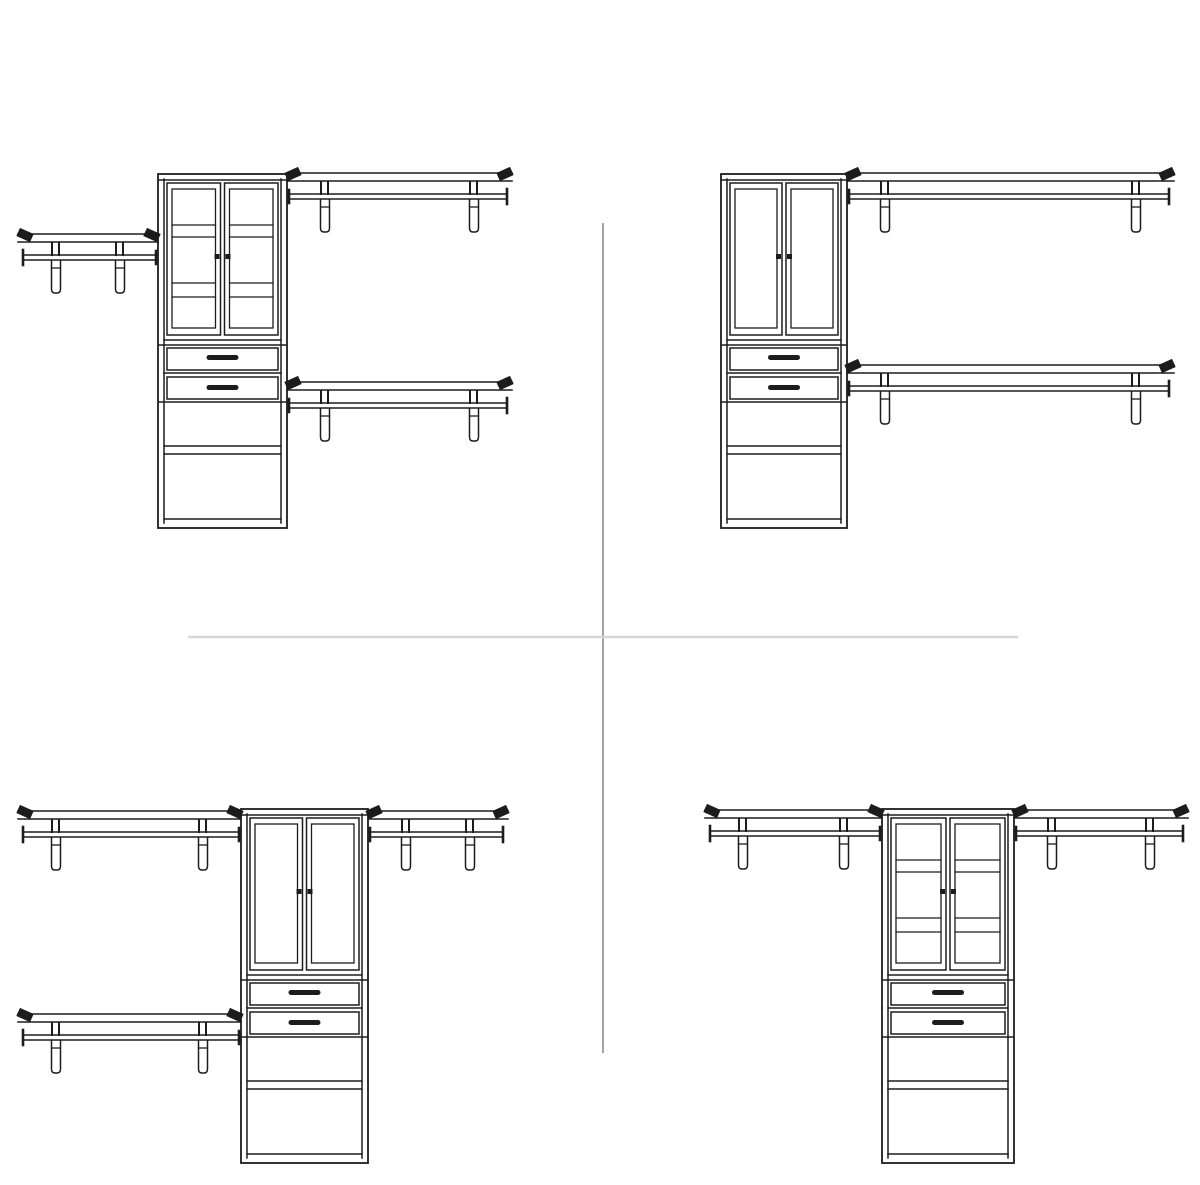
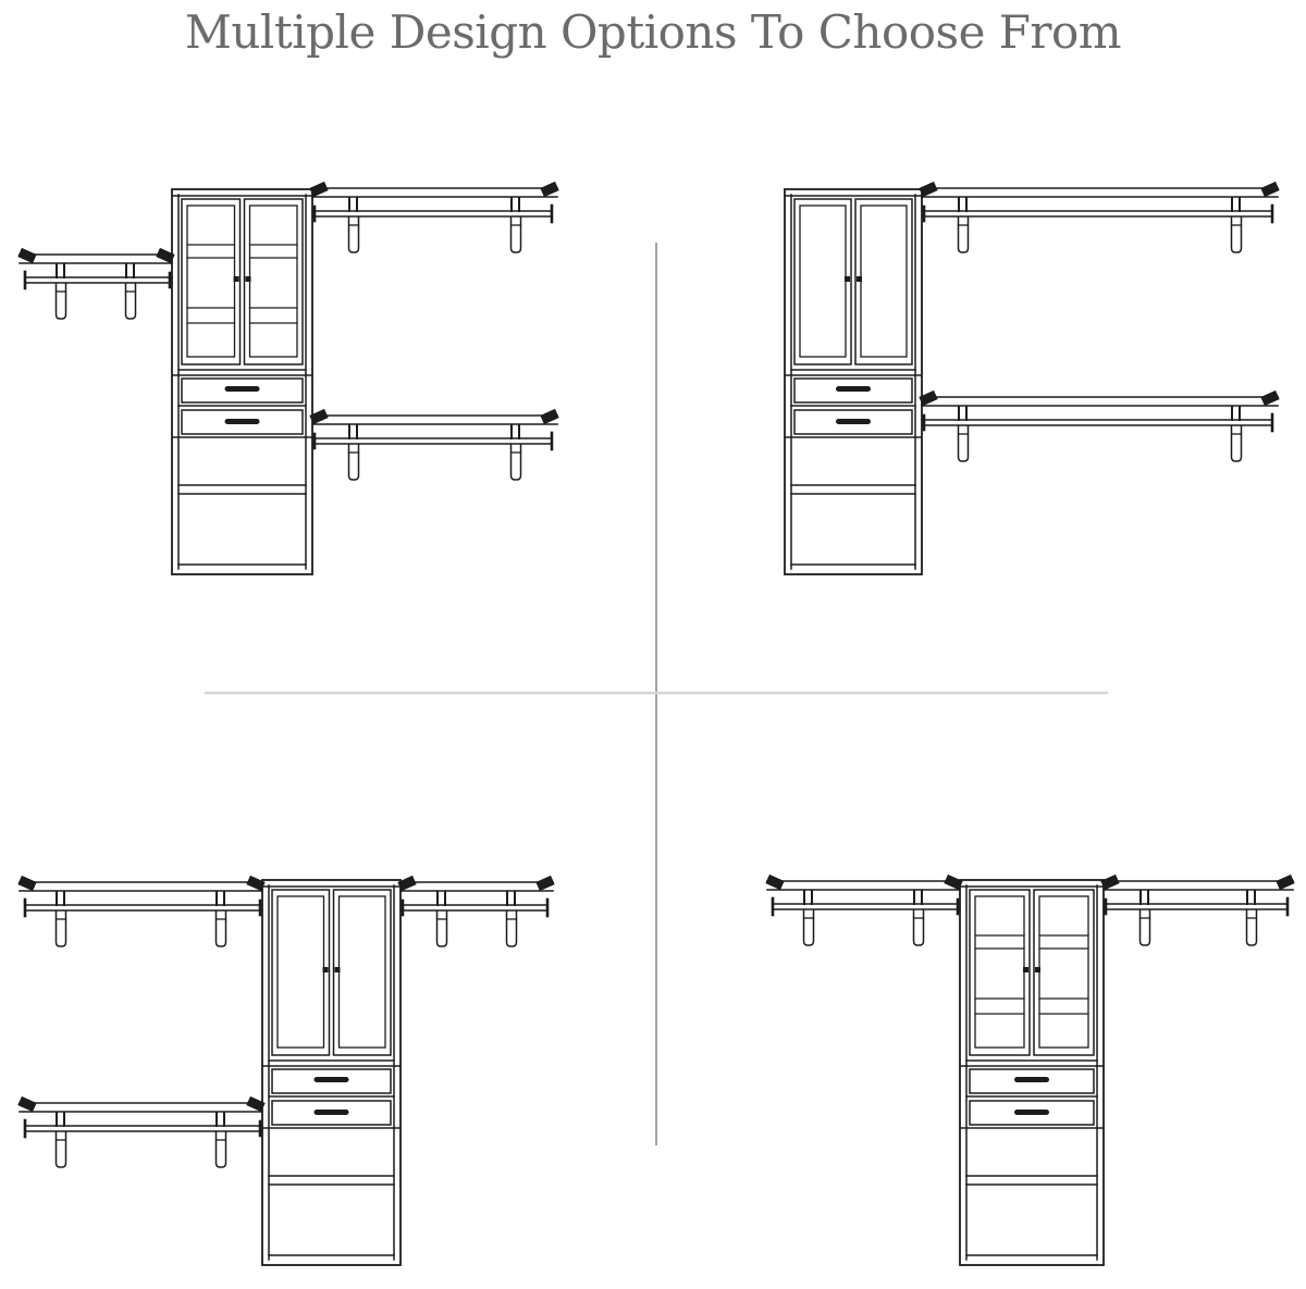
+ Multiple Design Options To Choose From
